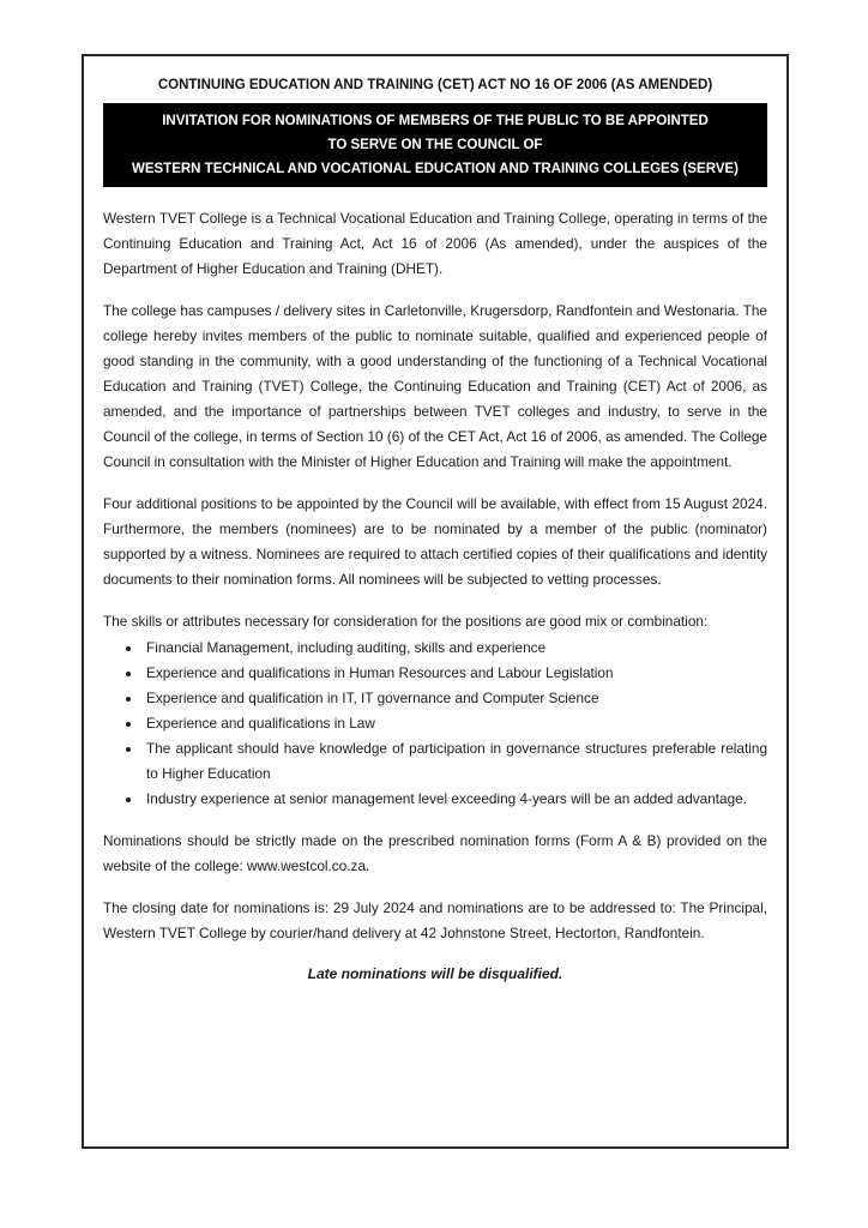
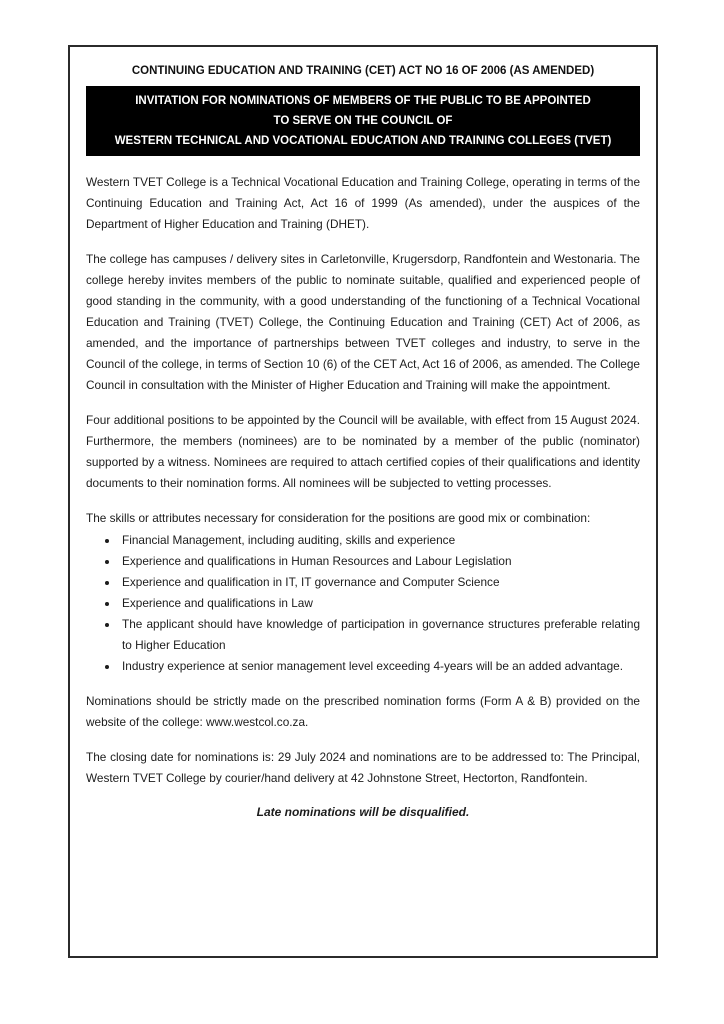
  CONTINUING EDUCATION AND TRAINING (CET) ACT NO 16 OF 2006 (AS AMENDED)
  INVITATION FOR NOMINATIONS OF MEMBERS OF THE PUBLIC TO BE APPOINTED
  TO SERVE ON THE COUNCIL OF
- WESTERN TECHNICAL AND VOCATIONAL EDUCATION AND TRAINING COLLEGES (SERVE)
+ WESTERN TECHNICAL AND VOCATIONAL EDUCATION AND TRAINING COLLEGES (TVET)
- Western TVET College is a Technical Vocational Education and Training College, operating in terms of the Continuing Education and Training Act, Act 16 of 2006 (As amended), under the auspices of the Department of Higher Education and Training (DHET).
+ Western TVET College is a Technical Vocational Education and Training College, operating in terms of the Continuing Education and Training Act, Act 16 of 1999 (As amended), under the auspices of the Department of Higher Education and Training (DHET).
  The college has campuses / delivery sites in Carletonville, Krugersdorp, Randfontein and Westonaria. The college hereby invites members of the public to nominate suitable, qualified and experienced people of good standing in the community, with a good understanding of the functioning of a Technical Vocational Education and Training (TVET) College, the Continuing Education and Training (CET) Act of 2006, as amended, and the importance of partnerships between TVET colleges and industry, to serve in the Council of the college, in terms of Section 10 (6) of the CET Act, Act 16 of 2006, as amended. The College Council in consultation with the Minister of Higher Education and Training will make the appointment.
  Four additional positions to be appointed by the Council will be available, with effect from 15 August 2024. Furthermore, the members (nominees) are to be nominated by a member of the public (nominator) supported by a witness. Nominees are required to attach certified copies of their qualifications and identity documents to their nomination forms. All nominees will be subjected to vetting processes.
  The skills or attributes necessary for consideration for the positions are good mix or combination:
  Financial Management, including auditing, skills and experience
  Experience and qualifications in Human Resources and Labour Legislation
  Experience and qualification in IT, IT governance and Computer Science
  Experience and qualifications in Law
  The applicant should have knowledge of participation in governance structures preferable relating to Higher Education
  Industry experience at senior management level exceeding 4-years will be an added advantage.
  Nominations should be strictly made on the prescribed nomination forms (Form A & B) provided on the website of the college: www.westcol.co.za.
  The closing date for nominations is: 29 July 2024 and nominations are to be addressed to: The Principal, Western TVET College by courier/hand delivery at 42 Johnstone Street, Hectorton, Randfontein.
  Late nominations will be disqualified.
